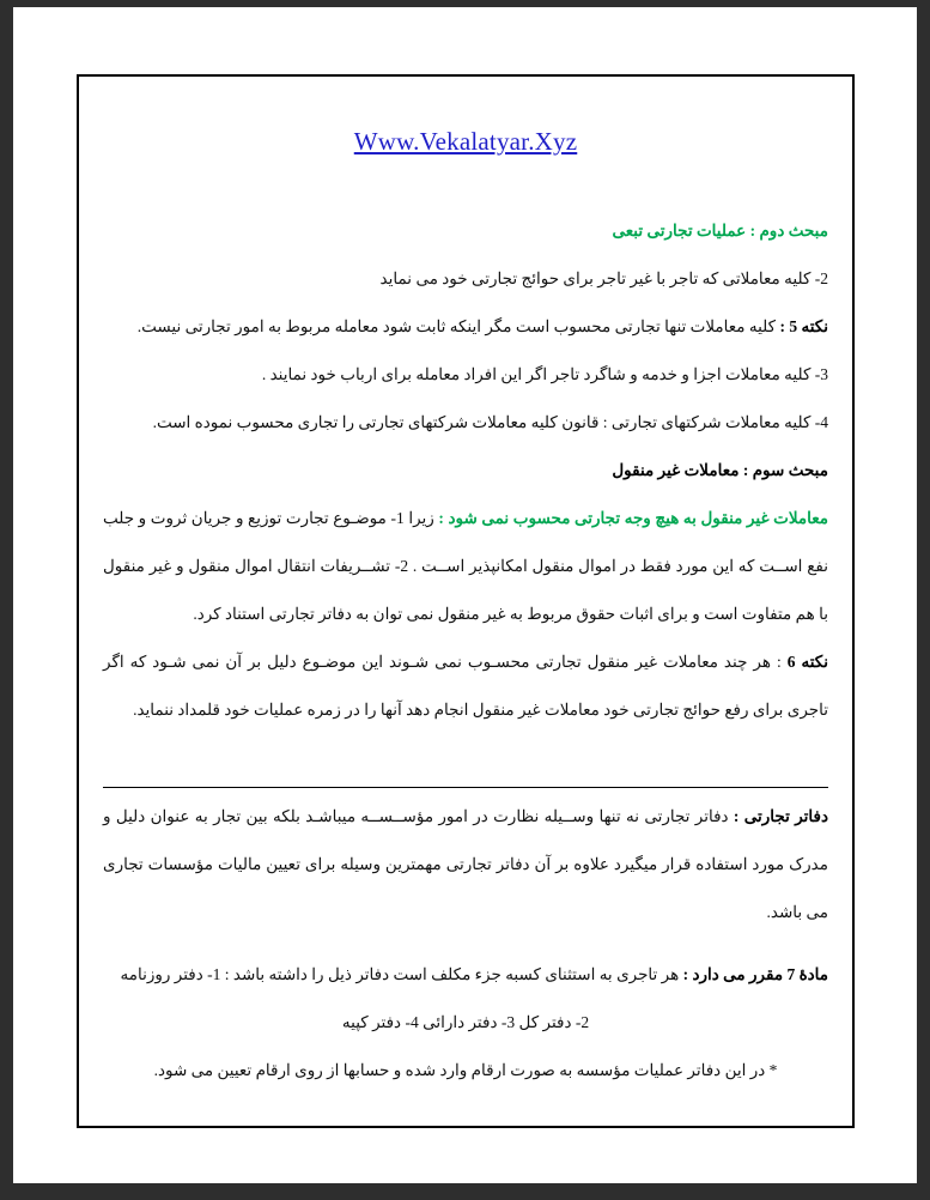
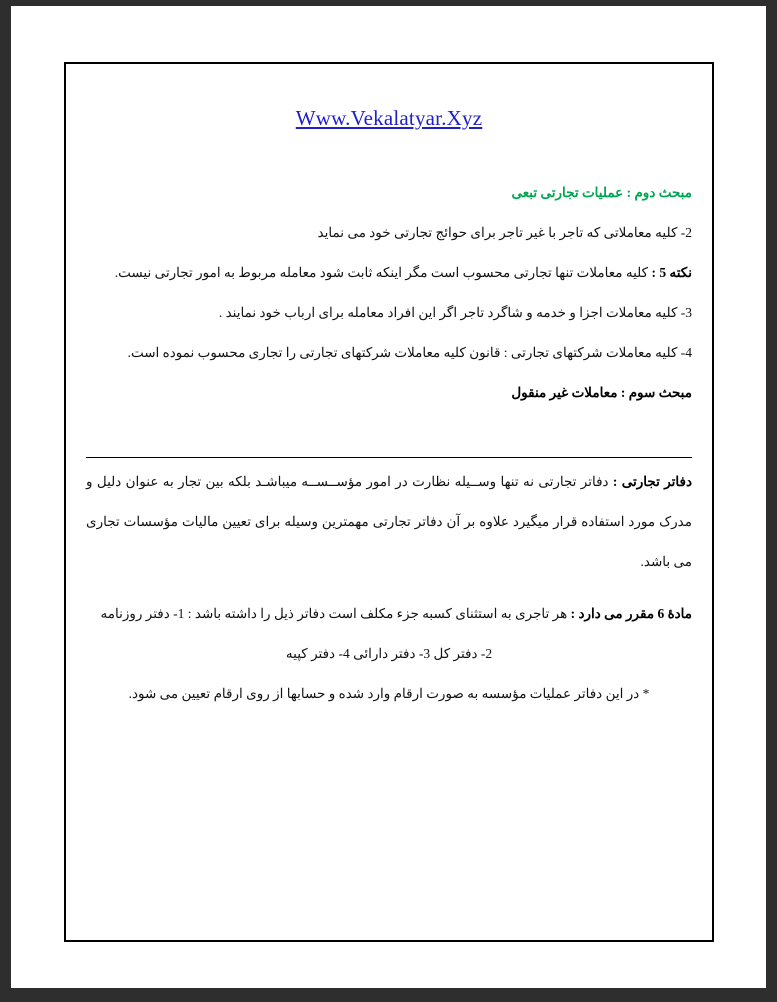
  Www.Vekalatyar.Xyz
  مبحث دوم : عملیات تجارتی تبعی
  2- کلیه معاملاتی که تاجر با غیر تاجر برای حوائج تجارتی خود می نماید
  نکته 5 : کلیه معاملات تنها تجارتی محسوب است مگر اینکه ثابت شود معامله مربوط به امور تجارتی نیست.
  3- کلیه معاملات اجزا و خدمه و شاگرد تاجر اگر این افراد معامله برای ارباب خود نمایند .
  4- کلیه معاملات شرکتهای تجارتی : قانون کلیه معاملات شرکتهای تجارتی را تجاری محسوب نموده است.
  مبحث سوم : معاملات غیر منقول
- معاملات غیر منقول به هیچ وجه تجارتی محسوب نمی شود : زیرا 1- موضـوع تجارت توزیع و جریان ثروت و جلب نفع اســت که این مورد فقط در اموال منقول امکانپذیر اســت . 2- تشــریفات انتقال اموال منقول و غیر منقول با هم متفاوت است و برای اثبات حقوق مربوط به غیر منقول نمی توان به دفاتر تجارتی استناد کرد.
- نکته 6 : هر چند معاملات غیر منقول تجارتی محسـوب نمی شـوند این موضـوع دلیل بر آن نمی شـود که اگر تاجری برای رفع حوائج تجارتی خود معاملات غیر منقول انجام دهد آنها را در زمره عملیات خود قلمداد ننماید.
  دفاتر تجارتی : دفاتر تجارتی نه تنها وســیله نظارت در امور مؤســســه میباشـد بلکه بین تجار به عنوان دلیل و مدرک مورد استفاده قرار میگیرد علاوه بر آن دفاتر تجارتی مهمترین وسیله برای تعیین مالیات مؤسسات تجاری می باشد.
- مادۀ 7 مقرر می دارد : هر تاجری به استثنای کسبه جزء مکلف است دفاتر ذیل را داشته باشد : 1- دفتر روزنامه
+ مادۀ 6 مقرر می دارد : هر تاجری به استثنای کسبه جزء مکلف است دفاتر ذیل را داشته باشد : 1- دفتر روزنامه
  2- دفتر کل 3- دفتر دارائی 4- دفتر کپیه
  * در این دفاتر عملیات مؤسسه به صورت ارقام وارد شده و حسابها از روی ارقام تعیین می شود.
